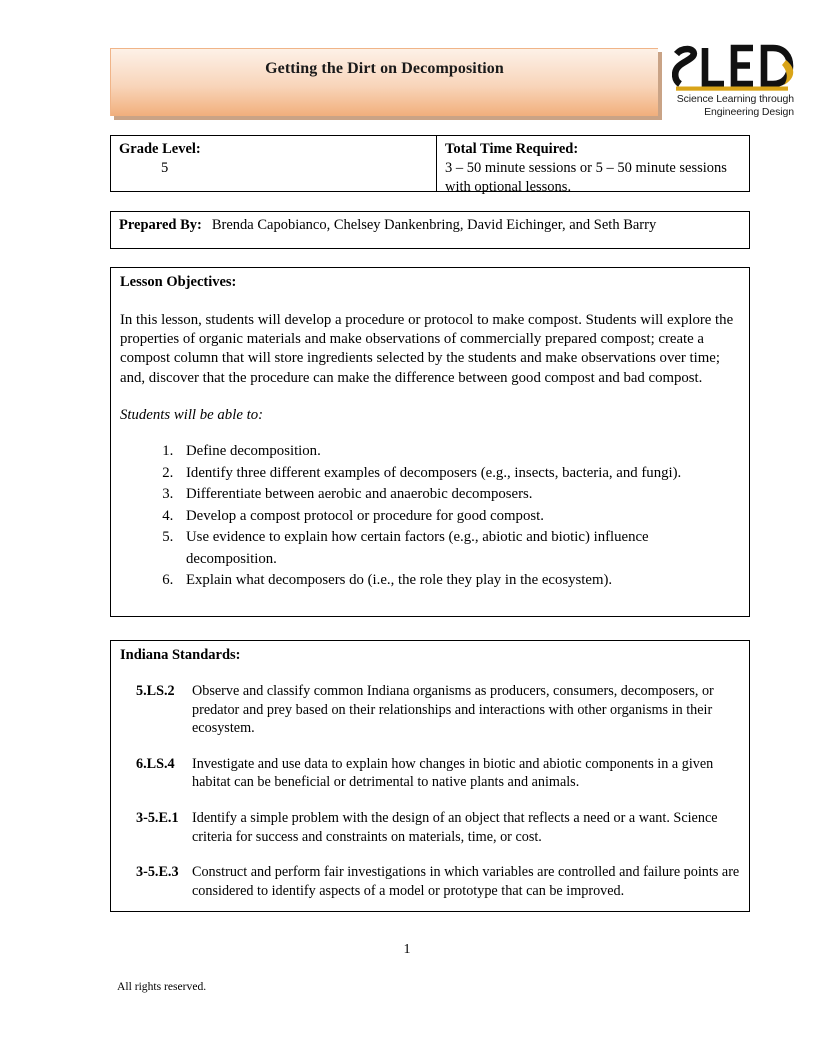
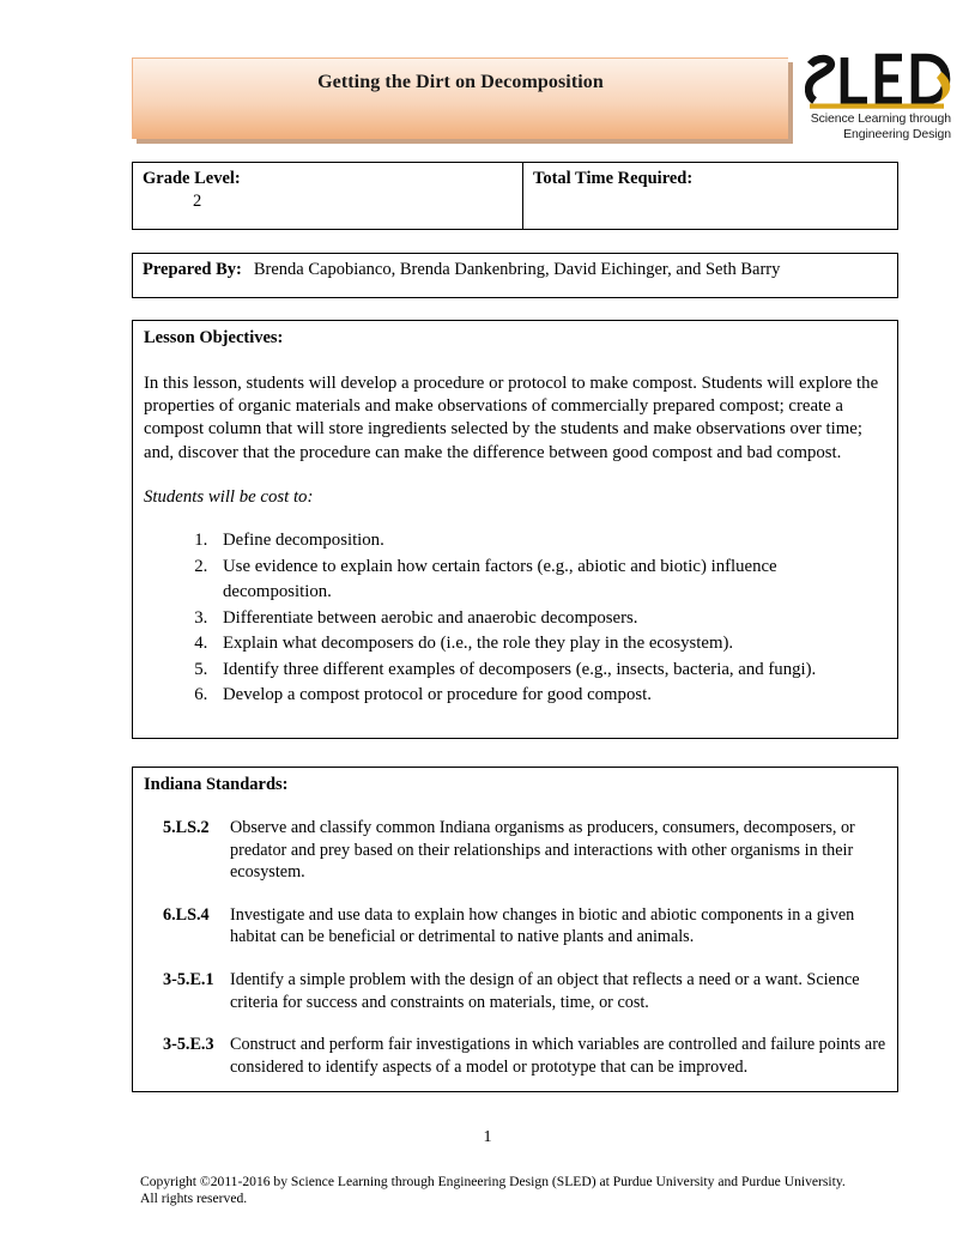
  Getting the Dirt on Decomposition
  Science Learning through
  Engineering Design
  Grade Level:
- 5
+ 2
  Total Time Required:
- 3 – 50 minute sessions or 5 – 50 minute sessions with optional lessons.
- Prepared By: Brenda Capobianco, Chelsey Dankenbring, David Eichinger, and Seth Barry
+ Prepared By: Brenda Capobianco, Brenda Dankenbring, David Eichinger, and Seth Barry
  Lesson Objectives:
  In this lesson, students will develop a procedure or protocol to make compost. Students will explore the properties of organic materials and make observations of commercially prepared compost; create a compost column that will store ingredients selected by the students and make observations over time; and, discover that the procedure can make the difference between good compost and bad compost.
- Students will be able to:
+ Students will be cost to:
  Define decomposition.
- Identify three different examples of decomposers (e.g., insects, bacteria, and fungi).
+ Use evidence to explain how certain factors (e.g., abiotic and biotic) influence decomposition.
  Differentiate between aerobic and anaerobic decomposers.
- Develop a compost protocol or procedure for good compost.
+ Explain what decomposers do (i.e., the role they play in the ecosystem).
- Use evidence to explain how certain factors (e.g., abiotic and biotic) influence decomposition.
+ Identify three different examples of decomposers (e.g., insects, bacteria, and fungi).
- Explain what decomposers do (i.e., the role they play in the ecosystem).
+ Develop a compost protocol or procedure for good compost.
  Indiana Standards:
  5.LS.2
  Observe and classify common Indiana organisms as producers, consumers, decomposers, or predator and prey based on their relationships and interactions with other organisms in their ecosystem.
  6.LS.4
  Investigate and use data to explain how changes in biotic and abiotic components in a given habitat can be beneficial or detrimental to native plants and animals.
  3-5.E.1
  Identify a simple problem with the design of an object that reflects a need or a want. Science criteria for success and constraints on materials, time, or cost.
  3-5.E.3
  Construct and perform fair investigations in which variables are controlled and failure points are considered to identify aspects of a model or prototype that can be improved.
  1
+ Copyright ©2011-2016 by Science Learning through Engineering Design (SLED) at Purdue University and Purdue University.
  All rights reserved.
